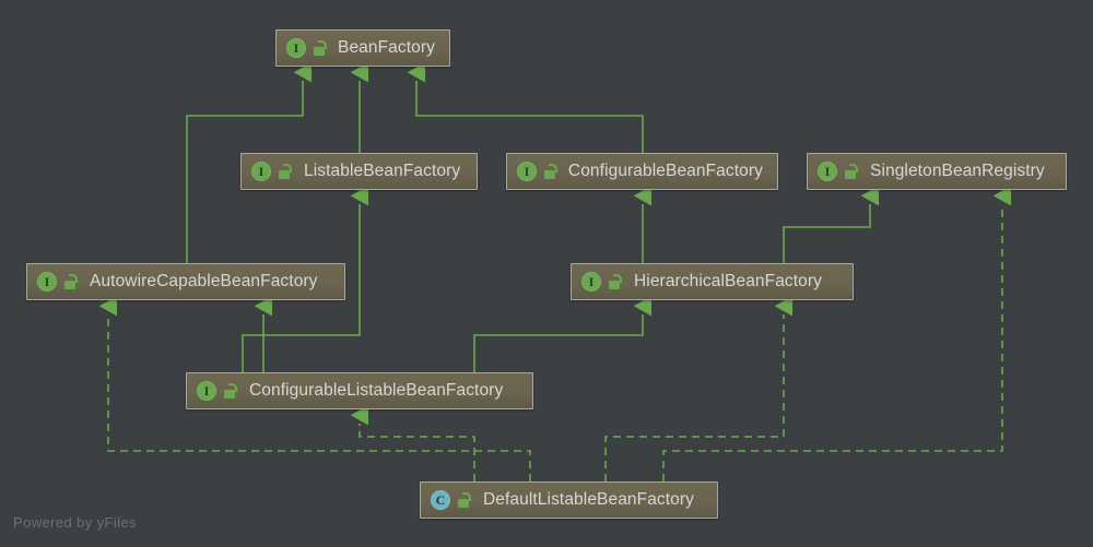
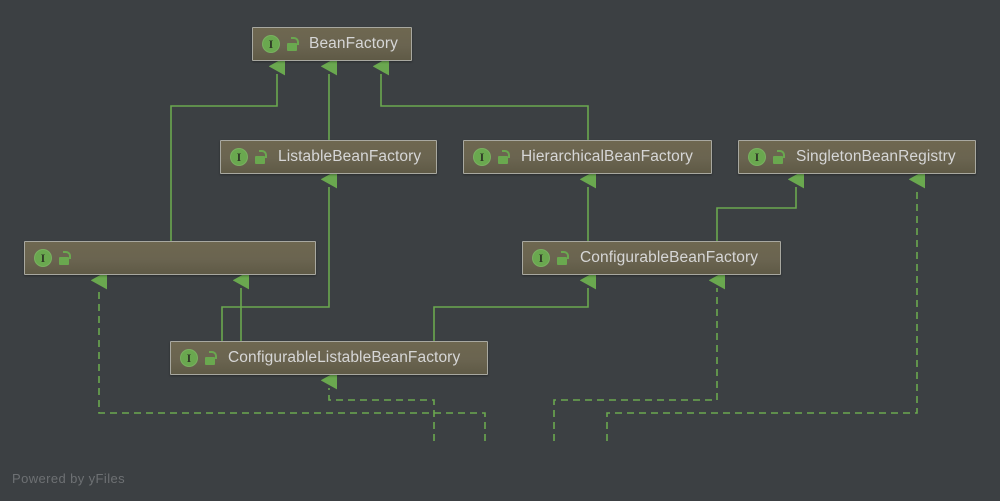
  I
  BeanFactory
  I
  ListableBeanFactory
  I
- ConfigurableBeanFactory
+ HierarchicalBeanFactory
  I
  SingletonBeanRegistry
  I
- AutowireCapableBeanFactory
  I
- HierarchicalBeanFactory
+ ConfigurableBeanFactory
  I
  ConfigurableListableBeanFactory
- C
- DefaultListableBeanFactory
  Powered by yFiles
